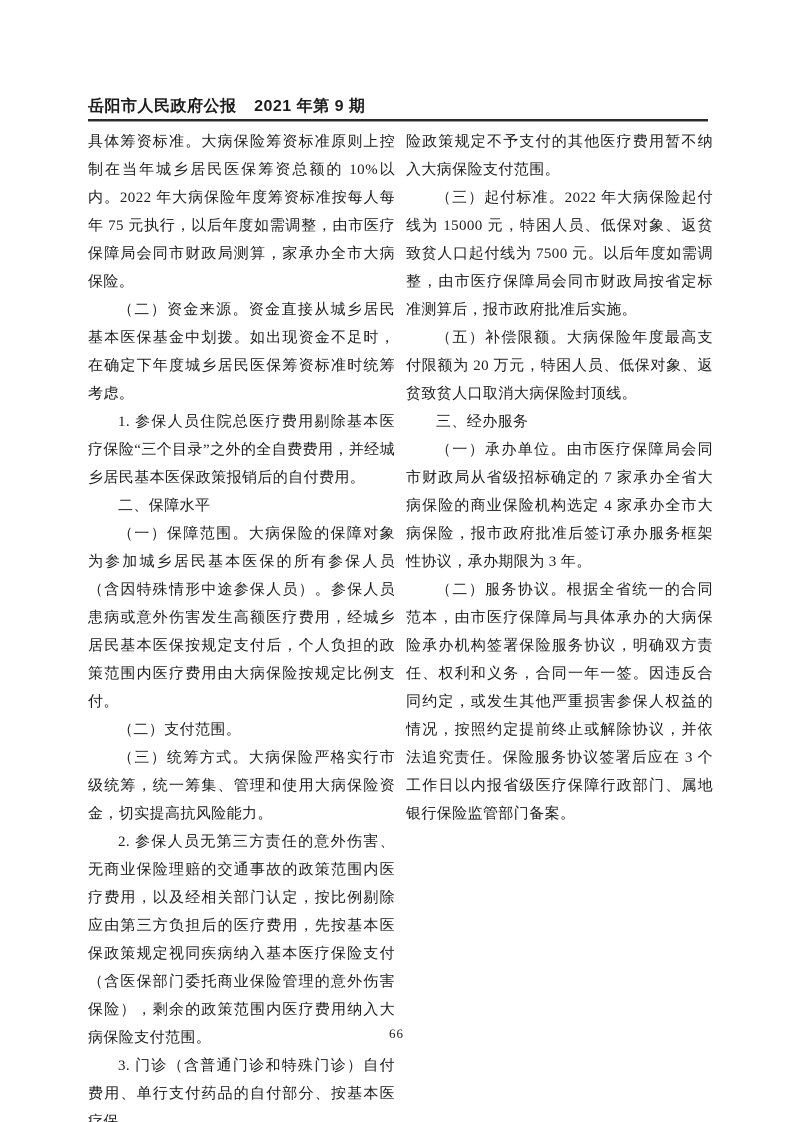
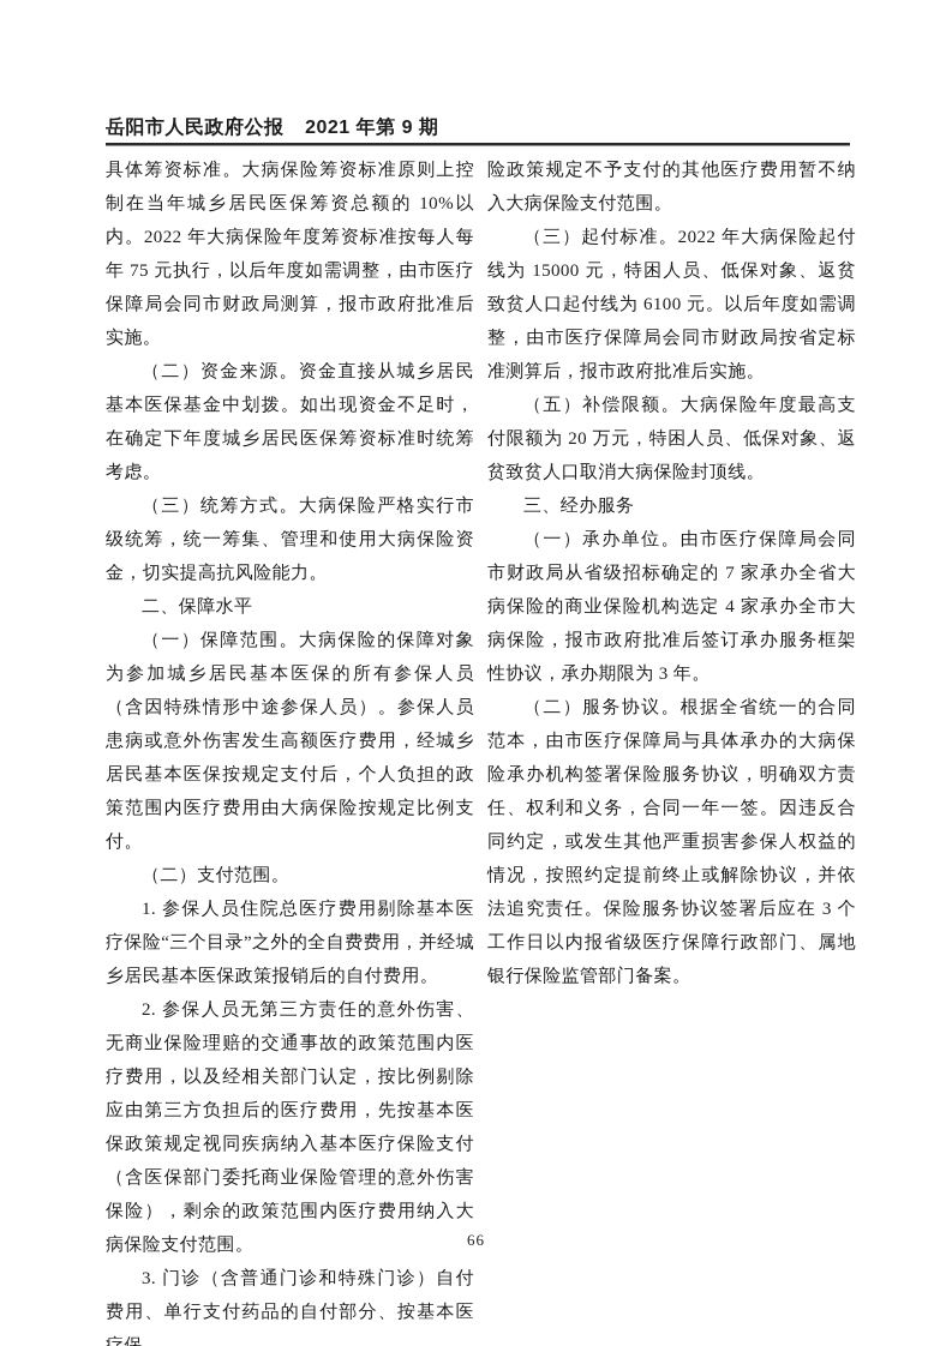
  岳阳市人民政府公报 2021 年第 9 期
- 具体筹资标准。大病保险筹资标准原则上控制在当年城乡居民医保筹资总额的 10%以内。2022 年大病保险年度筹资标准按每人每年 75 元执行，以后年度如需调整，由市医疗保障局会同市财政局测算，家承办全市大病保险。
+ 具体筹资标准。大病保险筹资标准原则上控制在当年城乡居民医保筹资总额的 10%以内。2022 年大病保险年度筹资标准按每人每年 75 元执行，以后年度如需调整，由市医疗保障局会同市财政局测算，报市政府批准后实施。
  （二）资金来源。资金直接从城乡居民基本医保基金中划拨。如出现资金不足时，在确定下年度城乡居民医保筹资标准时统筹考虑。
- 1. 参保人员住院总医疗费用剔除基本医疗保险“三个目录”之外的全自费费用，并经城乡居民基本医保政策报销后的自付费用。
+ （三）统筹方式。大病保险严格实行市级统筹，统一筹集、管理和使用大病保险资金，切实提高抗风险能力。
  二、保障水平
  （一）保障范围。大病保险的保障对象为参加城乡居民基本医保的所有参保人员（含因特殊情形中途参保人员）。参保人员患病或意外伤害发生高额医疗费用，经城乡居民基本医保按规定支付后，个人负担的政策范围内医疗费用由大病保险按规定比例支付。
  （二）支付范围。
- （三）统筹方式。大病保险严格实行市级统筹，统一筹集、管理和使用大病保险资金，切实提高抗风险能力。
+ 1. 参保人员住院总医疗费用剔除基本医疗保险“三个目录”之外的全自费费用，并经城乡居民基本医保政策报销后的自付费用。
  2. 参保人员无第三方责任的意外伤害、无商业保险理赔的交通事故的政策范围内医疗费用，以及经相关部门认定，按比例剔除应由第三方负担后的医疗费用，先按基本医保政策规定视同疾病纳入基本医疗保险支付（含医保部门委托商业保险管理的意外伤害保险），剩余的政策范围内医疗费用纳入大病保险支付范围。
  3. 门诊（含普通门诊和特殊门诊）自付费用、单行支付药品的自付部分、按基本医
  险政策规定不予支付的其他医疗费用暂不纳入大病保险支付范围。
- （三）起付标准。2022 年大病保险起付线为 15000 元，特困人员、低保对象、返贫致贫人口起付线为 7500 元。以后年度如需调整，由市医疗保障局会同市财政局按省定标准测算后，报市政府批准后实施。
+ （三）起付标准。2022 年大病保险起付线为 15000 元，特困人员、低保对象、返贫致贫人口起付线为 6100 元。以后年度如需调整，由市医疗保障局会同市财政局按省定标准测算后，报市政府批准后实施。
  （五）补偿限额。大病保险年度最高支付限额为 20 万元，特困人员、低保对象、返贫致贫人口取消大病保险封顶线。
  三、经办服务
  （一）承办单位。由市医疗保障局会同市财政局从省级招标确定的 7 家承办全省大病保险的商业保险机构选定 4 家承办全市大病保险，报市政府批准后签订承办服务框架性协议，承办期限为 3 年。
  （二）服务协议。根据全省统一的合同范本，由市医疗保障局与具体承办的大病保险承办机构签署保险服务协议，明确双方责任、权利和义务，合同一年一签。因违反合同约定，或发生其他严重损害参保人权益的情况，按照约定提前终止或解除协议，并依法追究责任。保险服务协议签署后应在 3 个工作日以内报省级医疗保障行政部门、属地银行保险监管部门备案。
  66
